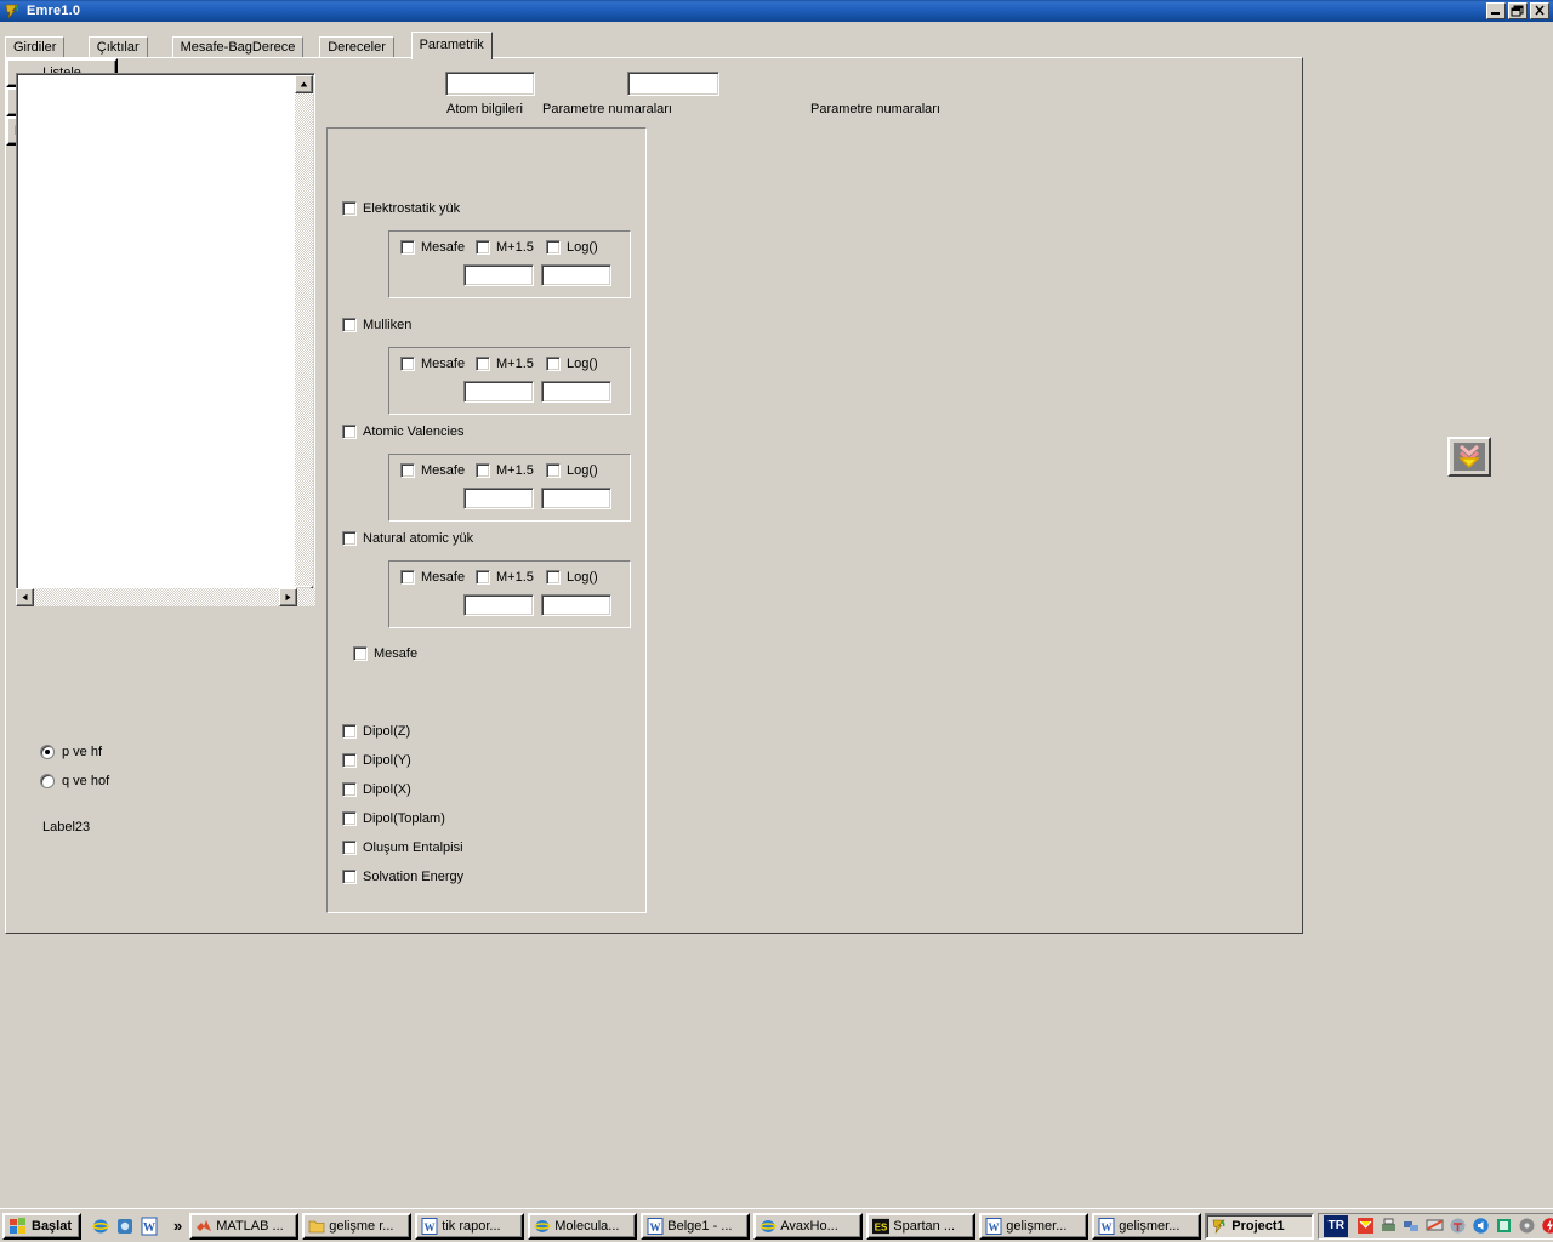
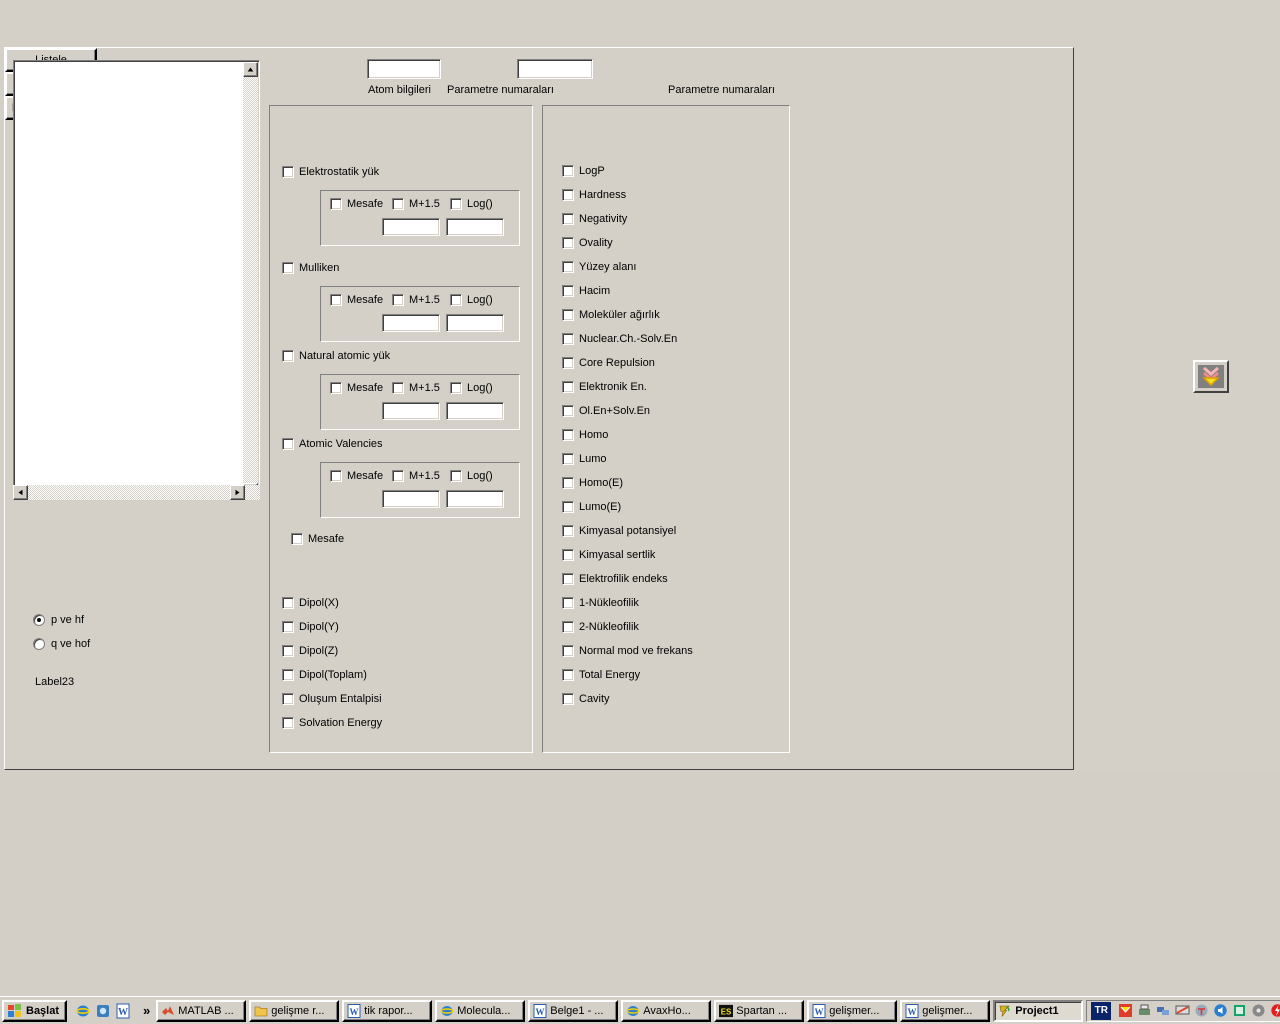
- Emre1.0
- Girdiler
- Çıktılar
- Mesafe-BagDerece
- Dereceler
- Parametrik
  p ve hf
  q ve hof
  Label23
  Atom bilgileri
  Parametre numaraları
  Parametre numaraları
  Elektrostatik yük
  Mesafe
  M+1.5
  Log()
  Mulliken
  Mesafe
  M+1.5
  Log()
- Atomic Valencies
+ Natural atomic yük
  Mesafe
  M+1.5
  Log()
- Natural atomic yük
+ Atomic Valencies
  Mesafe
  M+1.5
  Log()
  Mesafe
- Dipol(Z)
+ Dipol(X)
  Dipol(Y)
- Dipol(X)
+ Dipol(Z)
  Dipol(Toplam)
  Oluşum Entalpisi
  Solvation Energy
+ LogP
+ Hardness
+ Negativity
+ Ovality
+ Yüzey alanı
+ Hacim
+ Moleküler ağırlık
+ Nuclear.Ch.-Solv.En
+ Core Repulsion
+ Elektronik En.
+ Ol.En+Solv.En
+ Homo
+ Lumo
+ Homo(E)
+ Lumo(E)
+ Kimyasal potansiyel
+ Kimyasal sertlik
+ Elektrofilik endeks
+ 1-Nükleofilik
+ 2-Nükleofilik
+ Normal mod ve frekans
+ Total Energy
+ Cavity
  Başlat
  W
  »
  MATLAB ...
  gelişme r...
  W
  tik rapor...
  Molecula...
  W
  Belge1 - ...
  AvaxHo...
  ES
  Spartan ...
  W
  gelişmer...
  W
  gelişmer...
  Project1
  TR
